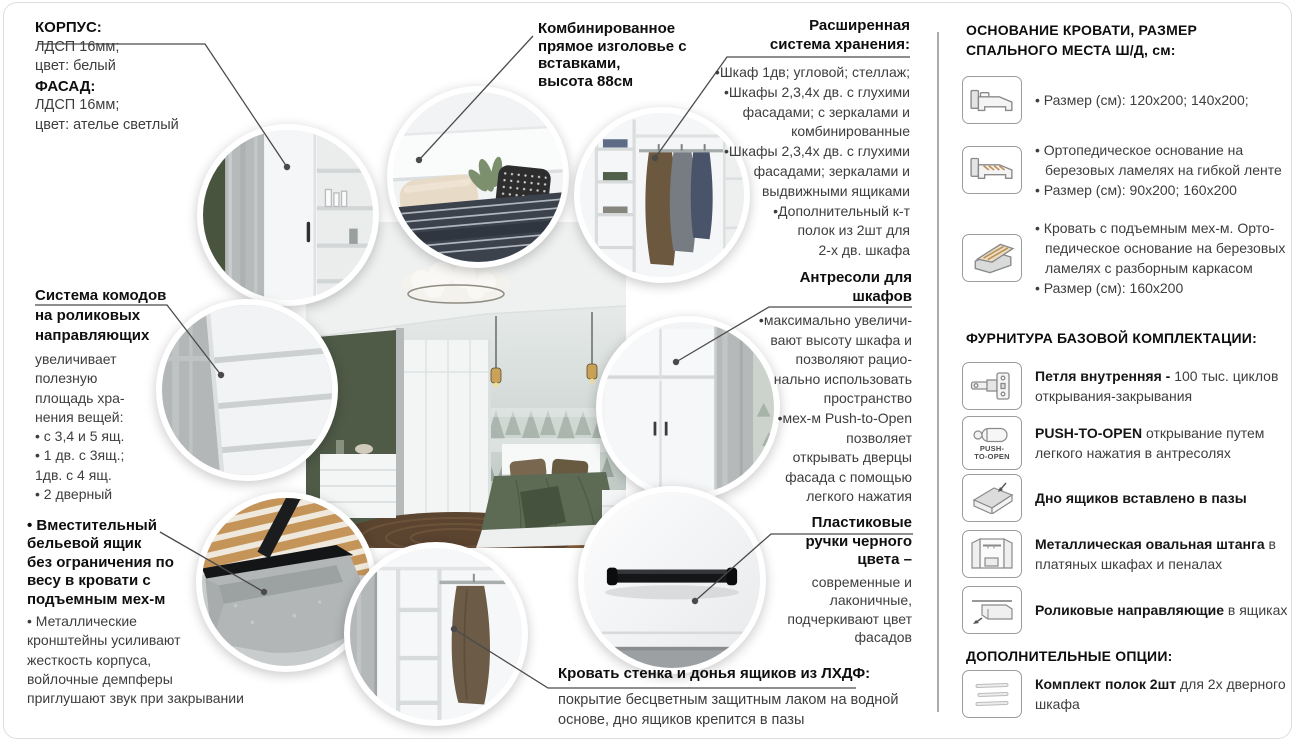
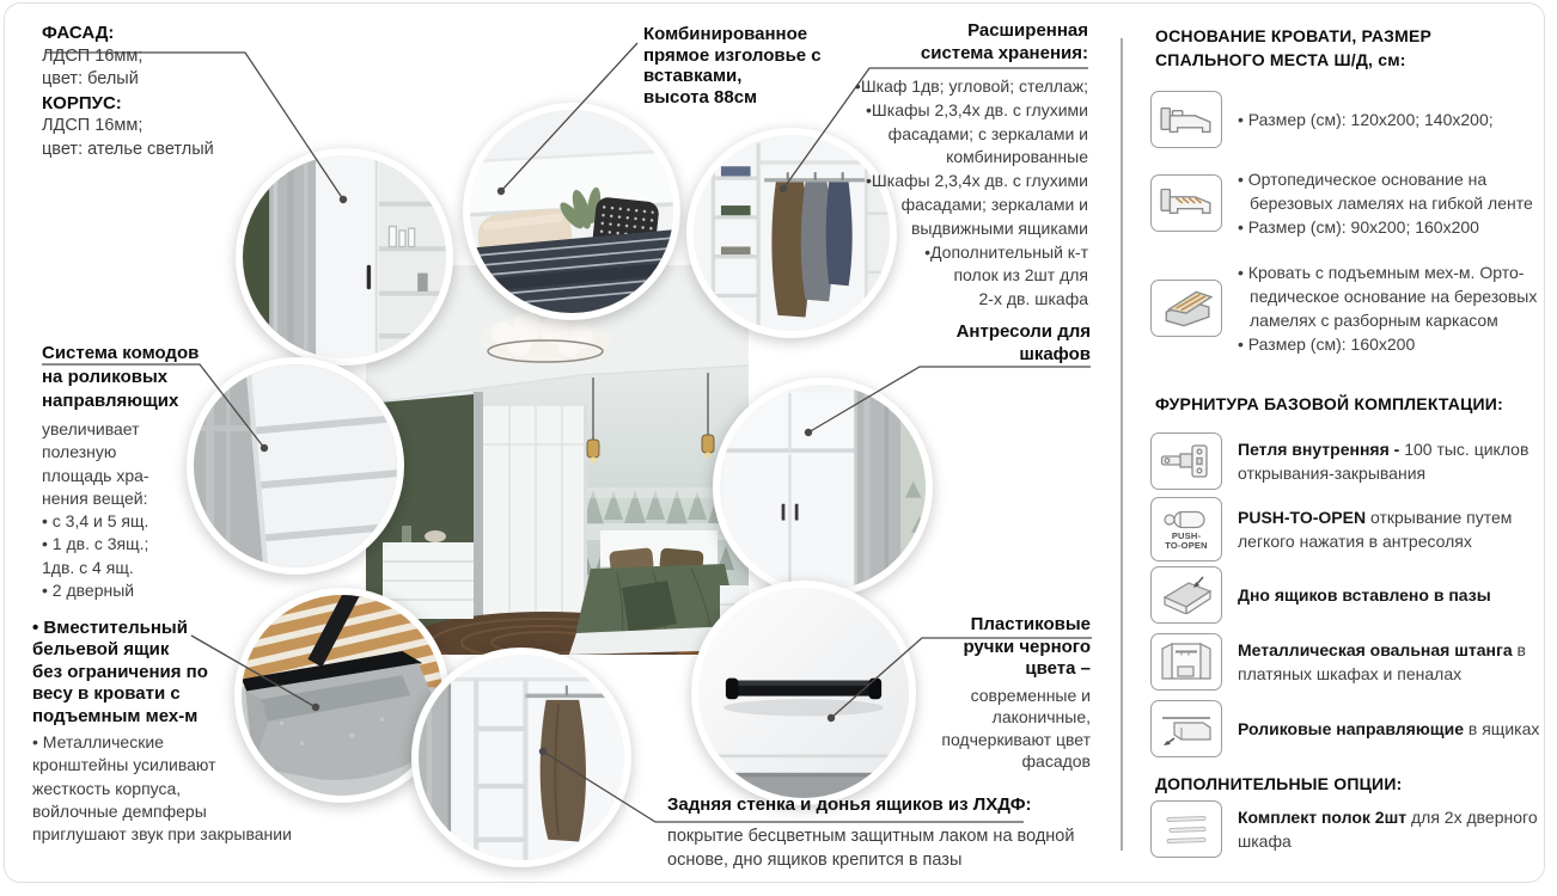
- КОРПУС:
+ ФАСАД:
  ЛДСП 16мм;
  цвет: белый
- ФАСАД:
+ КОРПУС:
  ЛДСП 16мм;
  цвет: ателье светлый
  Комбинированное
  прямое изголовье с
  вставками,
  высота 88см
  Расширенная
  система хранения:
  •Шкаф 1дв; угловой; стеллаж;
  •Шкафы 2,3,4х дв. с глухими
  фасадами; с зеркалами и
  комбинированные
  •Шкафы 2,3,4х дв. с глухими
  фасадами; зеркалами и
  выдвижными ящиками
  •Дополнительный к-т
  полок из 2шт для
  2-х дв. шкафа
  Система комодов
  на роликовых
  направляющих
  увеличивает
  полезную
  площадь хра-
  нения вещей:
  • с 3,4 и 5 ящ.
  • 1 дв. с 3ящ.;
  1дв. с 4 ящ.
  • 2 дверный
  Антресоли для
  шкафов
- •максимально увеличи-
- вают высоту шкафа и
- позволяют рацио-
- нально использовать
- пространство
- •мех-м Push-to-Open
- позволяет
- открывать дверцы
- фасада с помощью
- легкого нажатия
  • Вместительный
  бельевой ящик
  без ограничения по
  весу в кровати с
  подъемным мех-м
  • Металлические
  кронштейны усиливают
  жесткость корпуса,
  войлочные демпферы
  приглушают звук при закрывании
  Пластиковые
  ручки черного
  цвета –
  современные и
  лаконичные,
  подчеркивают цвет
  фасадов
- Кровать стенка и донья ящиков из ЛХДФ:
+ Задняя стенка и донья ящиков из ЛХДФ:
  покрытие бесцветным защитным лаком на водной
  основе, дно ящиков крепится в пазы
  ОСНОВАНИЕ КРОВАТИ, РАЗМЕР
  СПАЛЬНОГО МЕСТА Ш/Д, см:
  • Размер (см): 120x200; 140x200;
  • Ортопедическое основание на березовых ламелях на гибкой ленте
  • Размер (см): 90x200; 160x200
  • Кровать с подъемным мех-м. Орто-педическое основание на березовых ламелях с разборным каркасом
  • Размер (см): 160x200
  ФУРНИТУРА БАЗОВОЙ КОМПЛЕКТАЦИИ:
  Петля внутренняя - 100 тыс. циклов открывания-закрывания
  PUSH-
  TO-OPEN
  PUSH-TO-OPEN открывание путем легкого нажатия в антресолях
  Дно ящиков вставлено в пазы
  Металлическая овальная штанга в платяных шкафах и пеналах
  Роликовые направляющие в ящиках
  ДОПОЛНИТЕЛЬНЫЕ ОПЦИИ:
  Комплект полок 2шт для 2х дверного шкафа
